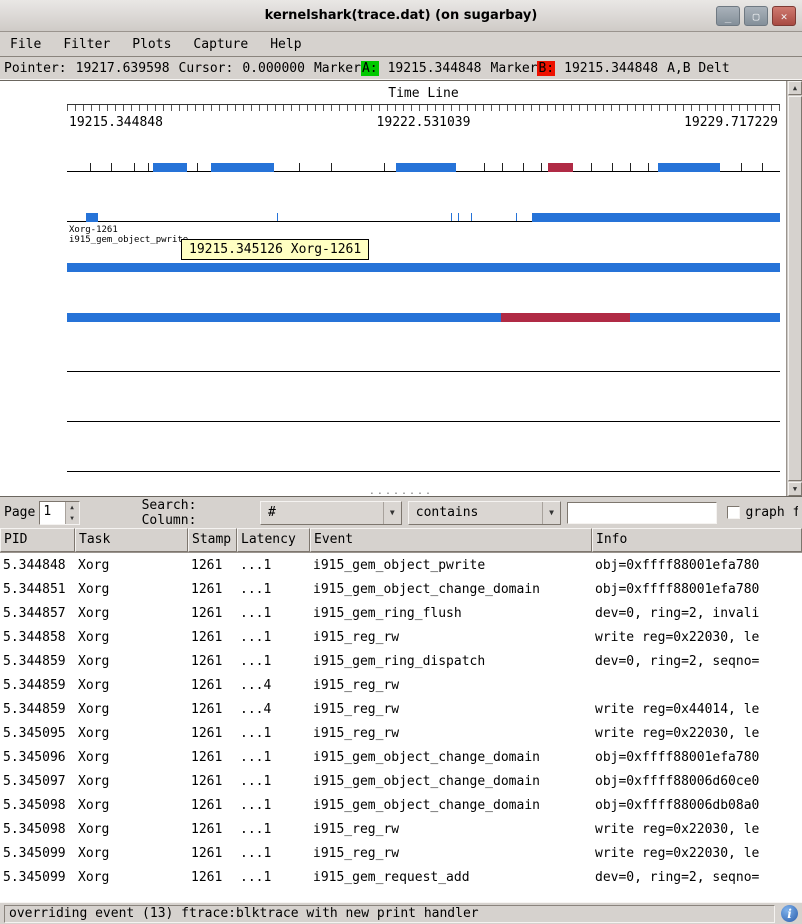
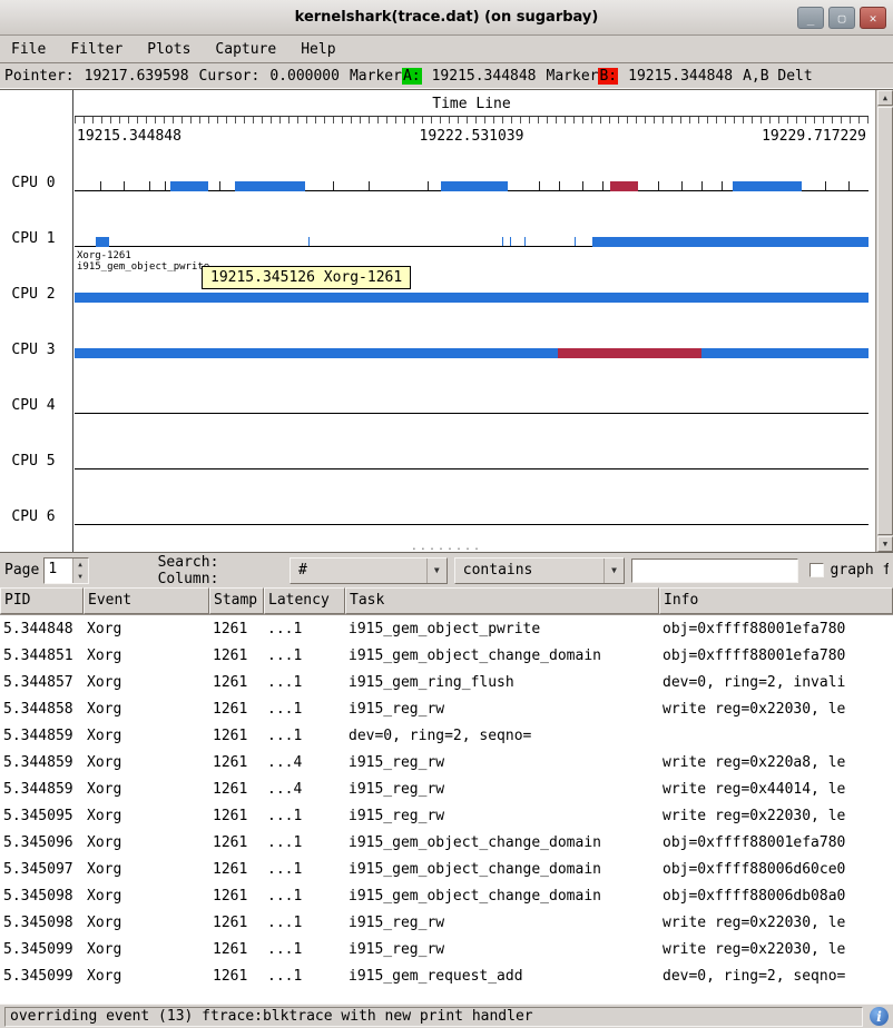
  kernelshark(trace.dat) (on sugarbay)
  _
  ▢
  ✕
  File
  Filter
  Plots
  Capture
  Help
  Pointer:
  19217.639598
  Cursor:
  0.000000
  MarkerA:
  19215.344848
  MarkerB:
  19215.344848
  A,B Delt
+ CPU 0
+ CPU 1
+ CPU 2
+ CPU 3
+ CPU 4
+ CPU 5
+ CPU 6
  Time Line
  19215.344848
  19222.531039
  19229.717229
  Xorg-1261
  i915_gem_object_pwri
  19215.345126 Xorg-1261
  ▲
  ▼
  ........
  Page
  1
  Search: Column:
  #
  ▼
  contains
  ▼
  graph f
  PID
- Task
+ Event
  Stamp
  Latency
- Event
+ Task
  Info
  5.344848
  Xorg
  1261
  ...1
  i915_gem_object_pwrite
  obj=0xffff88001efa780
  5.344851
  Xorg
  1261
  ...1
  i915_gem_object_change_domain
  obj=0xffff88001efa780
  5.344857
  Xorg
  1261
  ...1
  i915_gem_ring_flush
  dev=0, ring=2, invali
  5.344858
  Xorg
  1261
  ...1
  i915_reg_rw
  write reg=0x22030, le
  5.344859
  Xorg
  1261
  ...1
- i915_gem_ring_dispatch
  dev=0, ring=2, seqno=
  5.344859
  Xorg
  1261
  ...4
  i915_reg_rw
+ write reg=0x220a8, le
  5.344859
  Xorg
  1261
  ...4
  i915_reg_rw
  write reg=0x44014, le
  5.345095
  Xorg
  1261
  ...1
  i915_reg_rw
  write reg=0x22030, le
  5.345096
  Xorg
  1261
  ...1
  i915_gem_object_change_domain
  obj=0xffff88001efa780
  5.345097
  Xorg
  1261
  ...1
  i915_gem_object_change_domain
  obj=0xffff88006d60ce0
  5.345098
  Xorg
  1261
  ...1
  i915_gem_object_change_domain
  obj=0xffff88006db08a0
  5.345098
  Xorg
  1261
  ...1
  i915_reg_rw
  write reg=0x22030, le
  5.345099
  Xorg
  1261
  ...1
  i915_reg_rw
  write reg=0x22030, le
  5.345099
  Xorg
  1261
  ...1
  i915_gem_request_add
  dev=0, ring=2, seqno=
  overriding event (13) ftrace:blktrace with new print handler
  i
